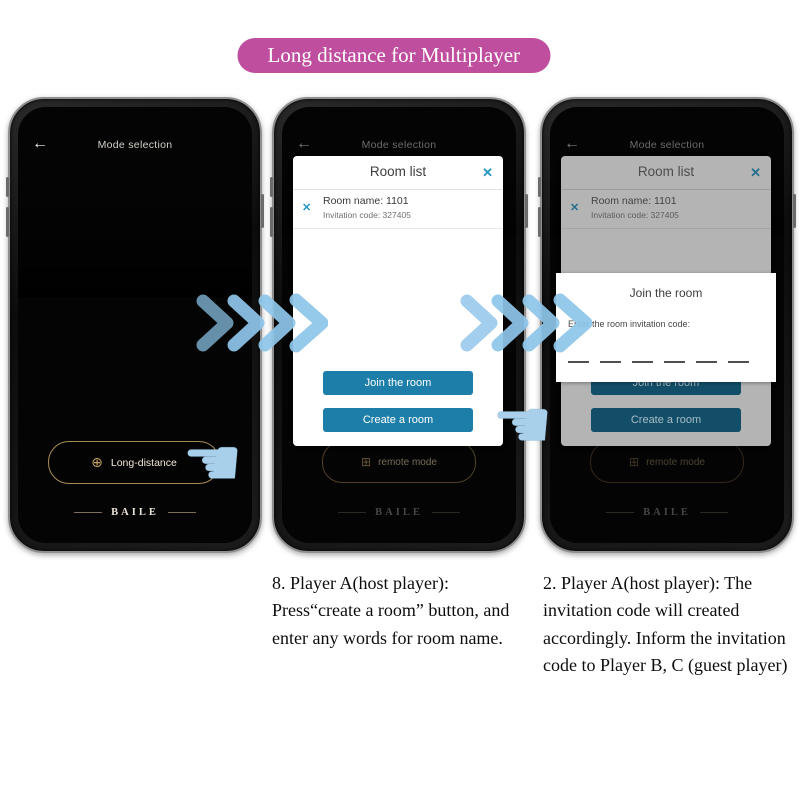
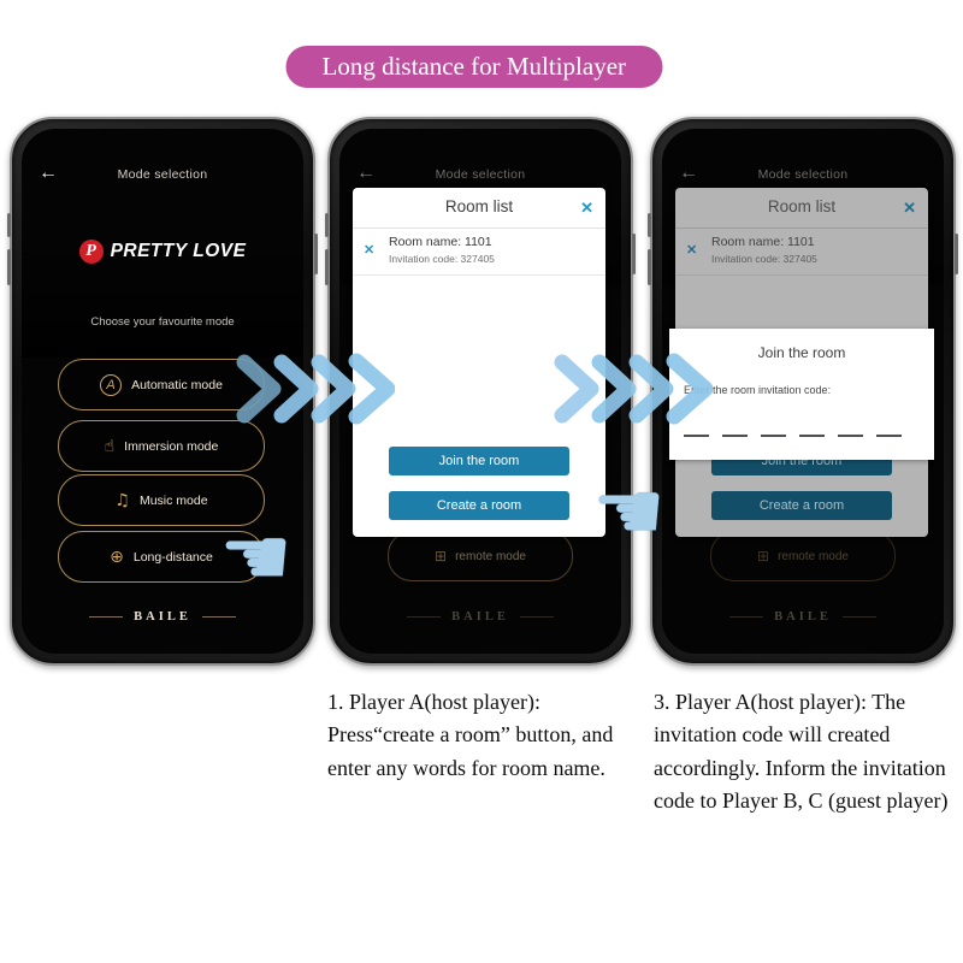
  Long distance for Multiplayer
  ←
  Mode selection
+ P
+ PRETTY LOVE
+ Choose your favourite mode
+ A
+ Automatic mode
+ ☝
+ Immersion mode
+ ♫
+ Music mode
  ⊕
  Long-distance
  BAILE
  ←
  Mode selection
  ⊞
  remote mode
  BAILE
  Room list
  ✕
  ✕
  Room name: 1101
  Invitation code: 327405
  Join the room
  Create a room
  ←
  Mode selection
  ⊞
  remote mode
  BAILE
  Room list
  ✕
  ✕
  Room name: 1101
  Invitation code: 327405
  Join the room
  Create a room
  Join the room
  E the room invitation code:
  ☚
  ☚
- 8. Player A(host player): Press“create a room” button, and enter any words for room name.
+ 1. Player A(host player): Press“create a room” button, and enter any words for room name.
- 2. Player A(host player): The invitation code will created accordingly. Inform the invitation code to Player B, C (guest player)
+ 3. Player A(host player): The invitation code will created accordingly. Inform the invitation code to Player B, C (guest player)
